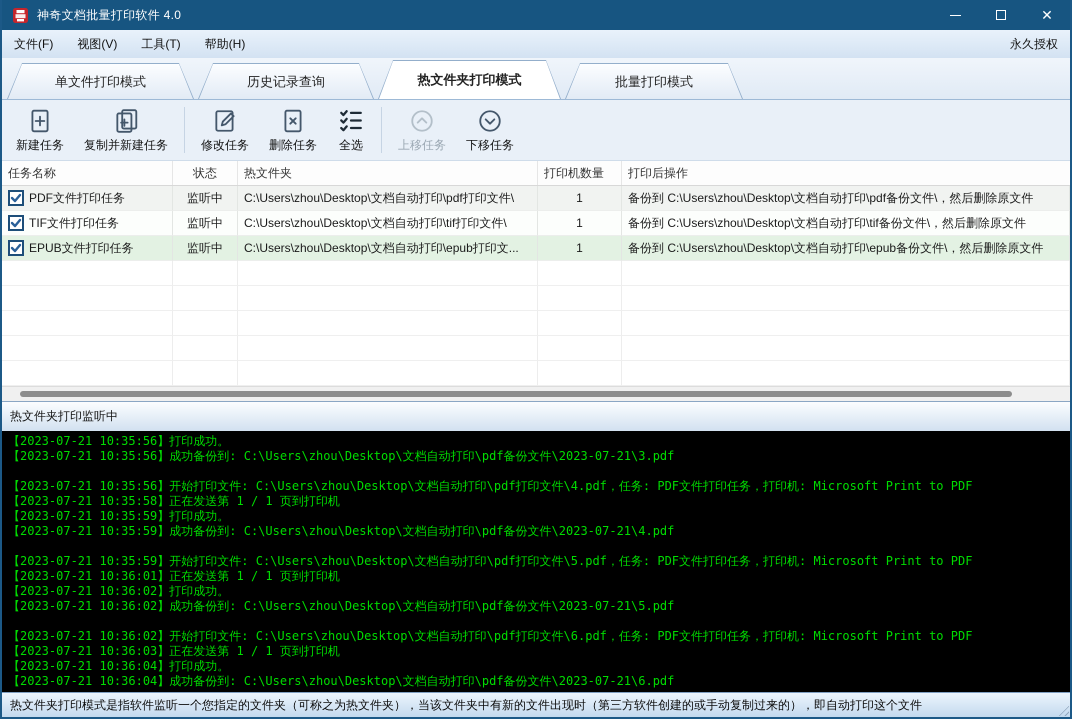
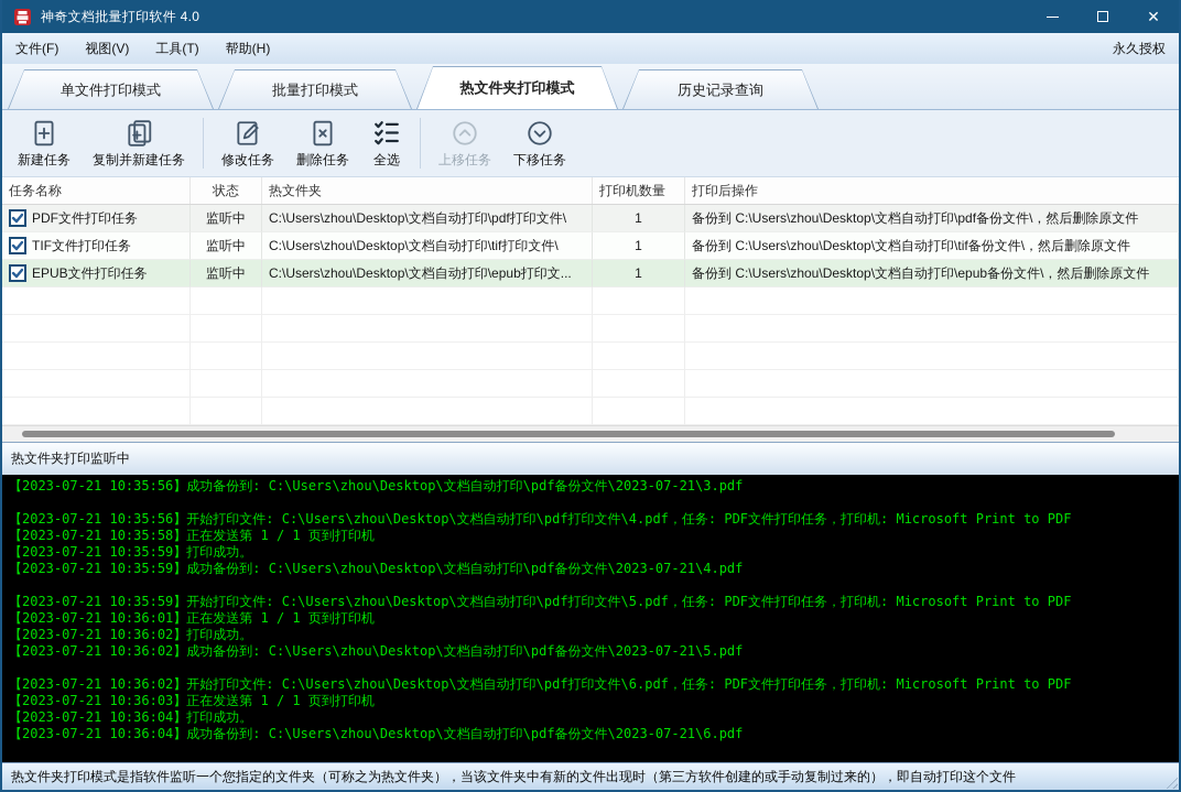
  神奇文档批量打印软件 4.0
  ✕
  文件(F)
  视图(V)
  工具(T)
  帮助(H)
  永久授权
  单文件打印模式
- 历史记录查询
+ 批量打印模式
  热文件夹打印模式
- 批量打印模式
+ 历史记录查询
  新建任务
  复制并新建任务
  修改任务
  删除任务
  全选
  上移任务
  下移任务
  任务名称
  状态
  热文件夹
  打印机数量
  打印后操作
  PDF文件打印任务
  监听中
  C:\Users\zhou\Desktop\文档自动打印\pdf打印文件\
  1
  备份到 C:\Users\zhou\Desktop\文档自动打印\pdf备份文件\，然后删除原文件
  TIF文件打印任务
  监听中
  C:\Users\zhou\Desktop\文档自动打印\tif打印文件\
  1
  备份到 C:\Users\zhou\Desktop\文档自动打印\tif备份文件\，然后删除原文件
  EPUB文件打印任务
  监听中
  C:\Users\zhou\Desktop\文档自动打印\epub打印文...
  1
  备份到 C:\Users\zhou\Desktop\文档自动打印\epub备份文件\，然后删除原文件
  热文件夹打印监听中
- 【2023-07-21 10:35:56】打印成功。
  【2023-07-21 10:35:56】成功备份到: C:\Users\zhou\Desktop\文档自动打印\pdf备份文件\2023-07-21\3.pdf
  【2023-07-21 10:35:56】开始打印文件: C:\Users\zhou\Desktop\文档自动打印\pdf打印文件\4.pdf，任务: PDF文件打印任务，打印机: Microsoft Print to PDF
  【2023-07-21 10:35:58】正在发送第 1 / 1 页到打印机
  【2023-07-21 10:35:59】打印成功。
  【2023-07-21 10:35:59】成功备份到: C:\Users\zhou\Desktop\文档自动打印\pdf备份文件\2023-07-21\4.pdf
  【2023-07-21 10:35:59】开始打印文件: C:\Users\zhou\Desktop\文档自动打印\pdf打印文件\5.pdf，任务: PDF文件打印任务，打印机: Microsoft Print to PDF
  【2023-07-21 10:36:01】正在发送第 1 / 1 页到打印机
  【2023-07-21 10:36:02】打印成功。
  【2023-07-21 10:36:02】成功备份到: C:\Users\zhou\Desktop\文档自动打印\pdf备份文件\2023-07-21\5.pdf
  【2023-07-21 10:36:02】开始打印文件: C:\Users\zhou\Desktop\文档自动打印\pdf打印文件\6.pdf，任务: PDF文件打印任务，打印机: Microsoft Print to PDF
  【2023-07-21 10:36:03】正在发送第 1 / 1 页到打印机
  【2023-07-21 10:36:04】打印成功。
  【2023-07-21 10:36:04】成功备份到: C:\Users\zhou\Desktop\文档自动打印\pdf备份文件\2023-07-21\6.pdf
  热文件夹打印模式是指软件监听一个您指定的文件夹（可称之为热文件夹），当该文件夹中有新的文件出现时（第三方软件创建的或手动复制过来的），即自动打印这个文件
